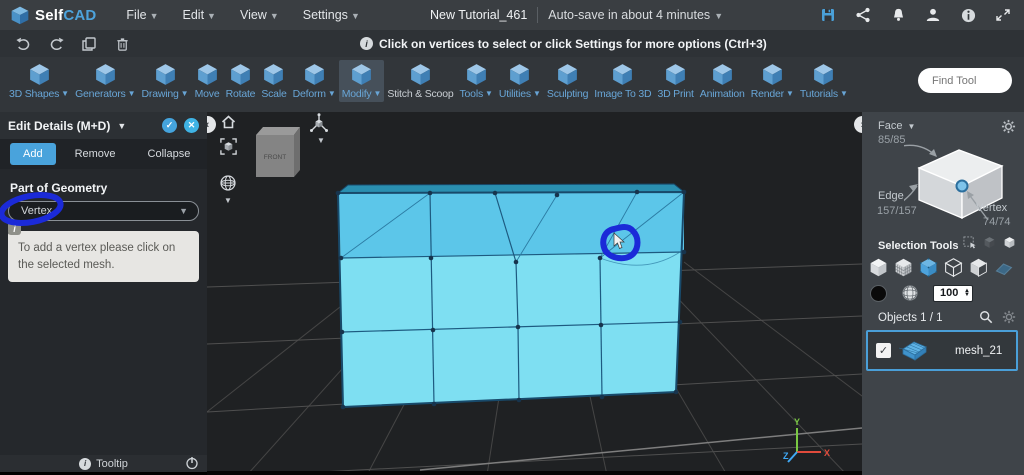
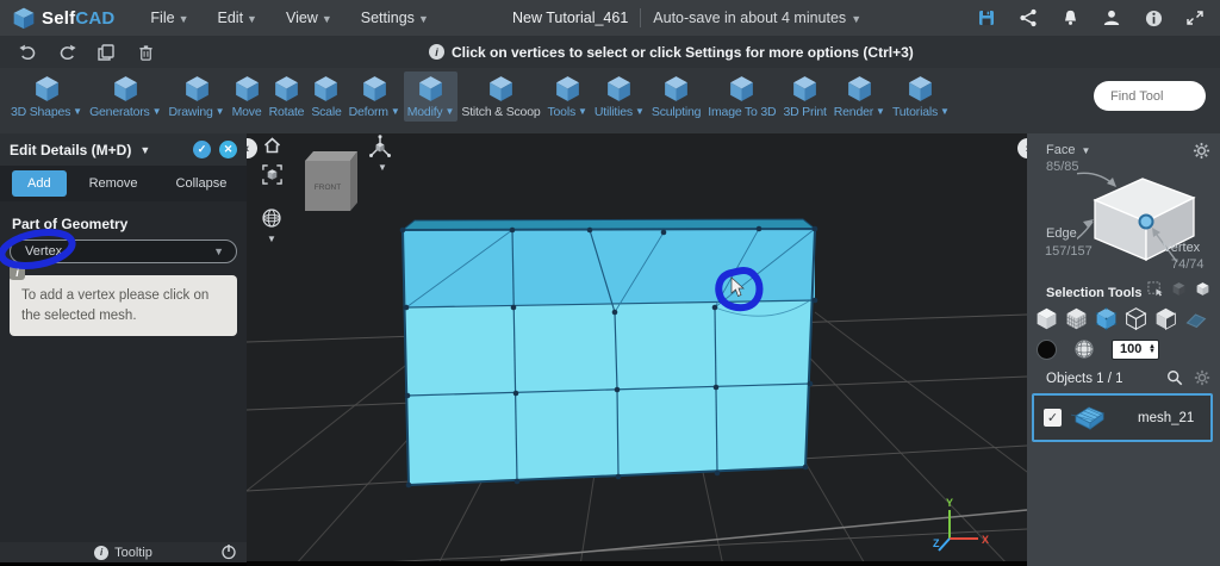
  SelfCAD
  File ▼
  Edit ▼
  View ▼
  Settings ▼
  New Tutorial_461
  Auto-save in about 4 minutes ▼
  i
  Click on vertices to select or click Settings for more options (Ctrl+3)
  3D Shapes
  ▼
  Generators
  ▼
  Drawing
  ▼
  Move
  Rotate
  Scale
  Deform
  ▼
  Modify
  ▼
  Stitch & Scoop
  Tools
  ▼
  Utilities
  ▼
  Sculpting
  Image To 3D
  3D Print
- Animation
  Render
  ▼
  Tutorials
  ▼
  Find Tool
  Edit Details (M+D)
  ▼
  ✓
  ✕
  Add
  Remove
  Collapse
  Part of Geometry
  Vertex
  ▼
  i
  To add a vertex please click on the selected mesh.
  i
  Tooltip
  ‹
  ▼
  ▼
  Y
  X
  Z
  Face ▼
  85/85
  Edge
  157/157
  Vertex
  74/74
  Selection Tools
  100
  Objects 1 / 1
  ✓
  mesh_21
